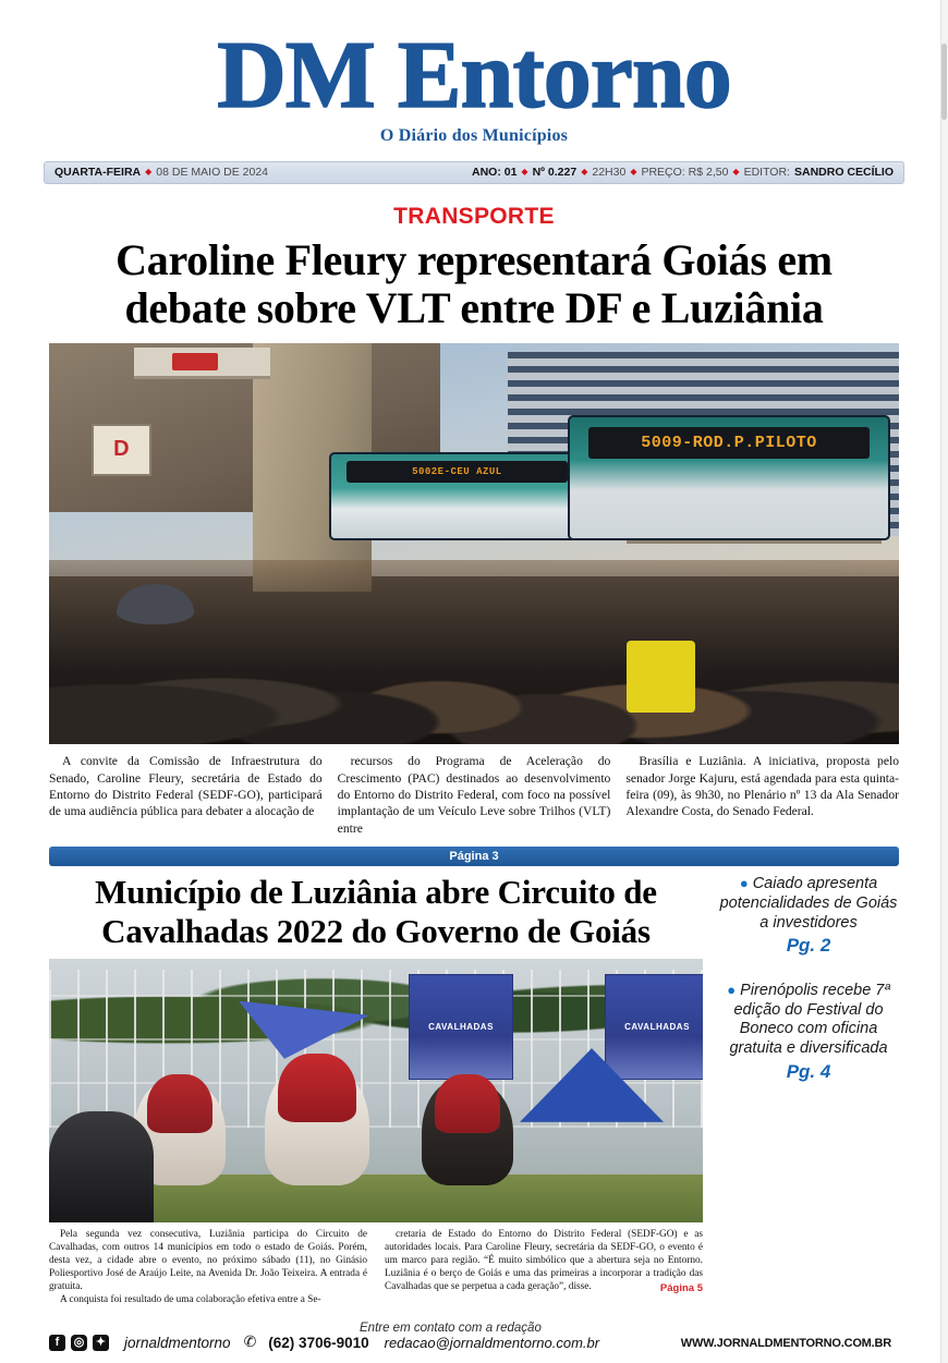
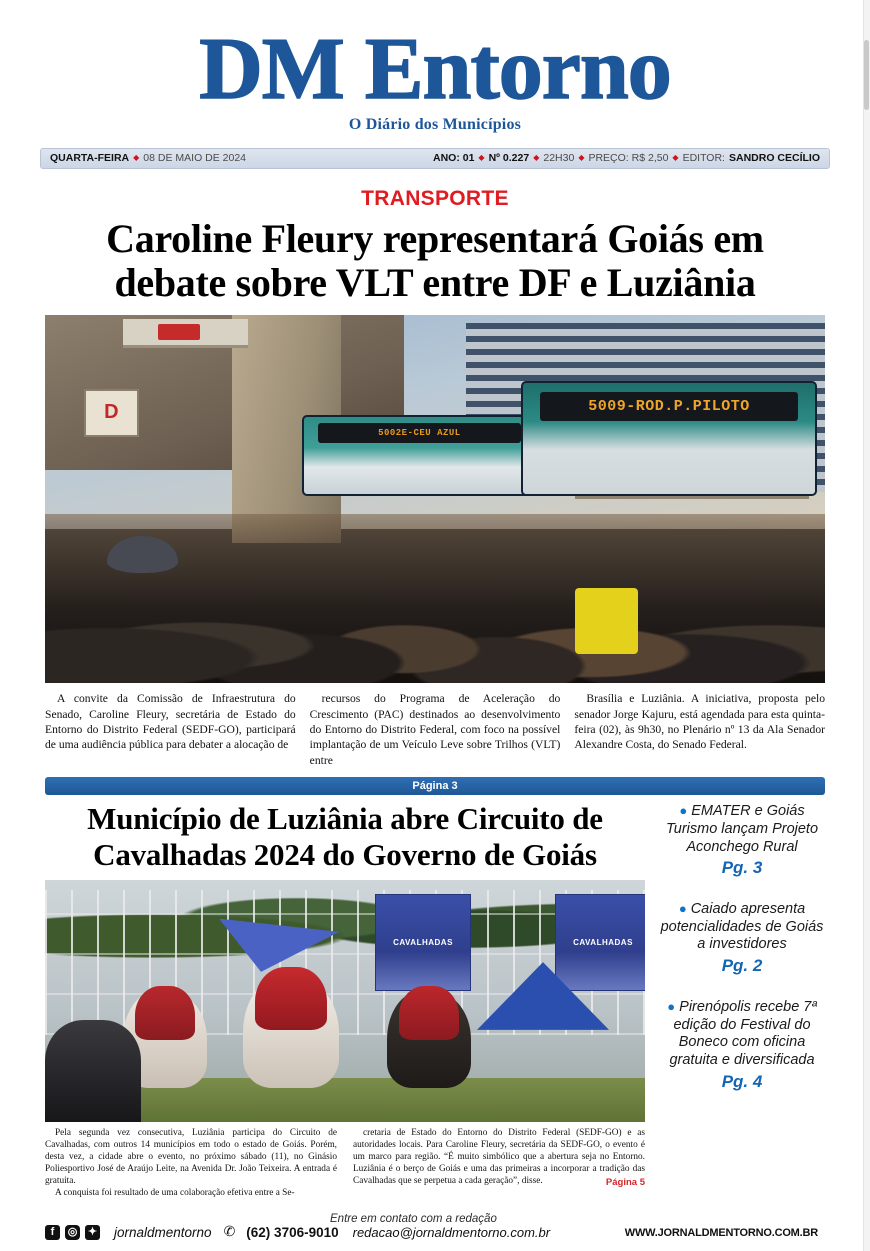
  DM Entorno
  O Diário dos Municípios
  QUARTA-FEIRA
  ◆
  08 DE MAIO DE 2024
  ANO: 01
  ◆
  Nº 0.227
  ◆
  22H30
  ◆
  PREÇO: R$ 2,50
  ◆
  EDITOR:
  SANDRO CECÍLIO
  TRANSPORTE
  Caroline Fleury representará Goiás em
  debate sobre VLT entre DF e Luziânia
  D
  5002E-CEU AZUL
  5009-ROD.P.PILOTO
  A convite da Comissão de Infraestrutura do Senado, Caroline Fleury, secretária de Estado do Entorno do Distrito Federal (SEDF-GO), participará de uma audiência pública para debater a alocação de
  recursos do Programa de Aceleração do Crescimento (PAC) destinados ao desenvolvimento do Entorno do Distrito Federal, com foco na possível implantação de um Veículo Leve sobre Trilhos (VLT) entre
- Brasília e Luziânia. A iniciativa, proposta pelo senador Jorge Kajuru, está agendada para esta quinta-feira (09), às 9h30, no Plenário nº 13 da Ala Senador Alexandre Costa, do Senado Federal.
+ Brasília e Luziânia. A iniciativa, proposta pelo senador Jorge Kajuru, está agendada para esta quinta-feira (02), às 9h30, no Plenário nº 13 da Ala Senador Alexandre Costa, do Senado Federal.
  Página 3
  Município de Luziânia abre Circuito de
- Cavalhadas 2022 do Governo de Goiás
+ Cavalhadas 2024 do Governo de Goiás
  CAVALHADAS
  CAVALHADAS
  Pela segunda vez consecutiva, Luziânia participa do Circuito de Cavalhadas, com outros 14 municípios em todo o estado de Goiás. Porém, desta vez, a cidade abre o evento, no próximo sábado (11), no Ginásio Poliesportivo José de Araújo Leite, na Avenida Dr. João Teixeira. A entrada é gratuita.
  A conquista foi resultado de uma colaboração efetiva entre a Se-
  cretaria de Estado do Entorno do Distrito Federal (SEDF-GO) e as autoridades locais. Para Caroline Fleury, secretária da SEDF-GO, o evento é um marco para região. “É muito simbólico que a abertura seja no Entorno. Luziânia é o berço de Goiás e uma das primeiras a incorporar a tradição das Cavalhadas que se perpetua a cada geração”, disse.
  Página 5
+ ● EMATER e Goiás Turismo lançam Projeto Aconchego Rural
+ Pg. 3
  ● Caiado apresenta potencialidades de Goiás a investidores
  Pg. 2
  ● Pirenópolis recebe 7ª edição do Festival do Boneco com oficina gratuita e diversificada
  Pg. 4
  Entre em contato com a redação
  f
  ◎
  ✦
  jornaldmentorno
  ✆
  (62) 3706-9010
  redacao@jornaldmentorno.com.br
  WWW.JORNALDMENTORNO.COM.BR
